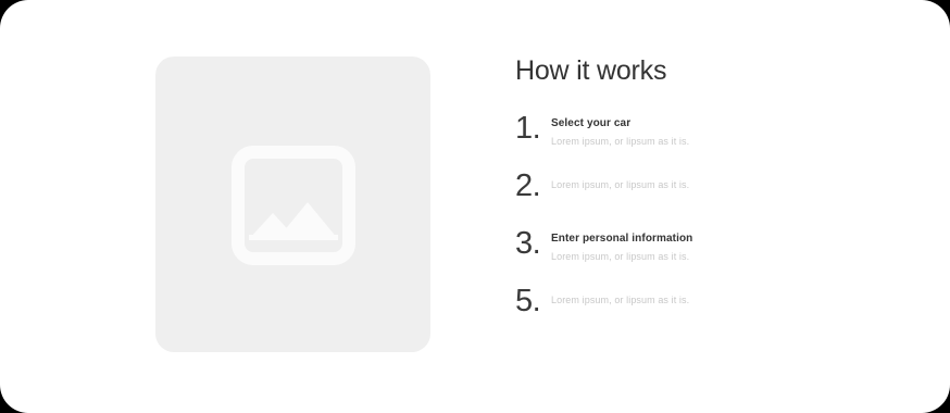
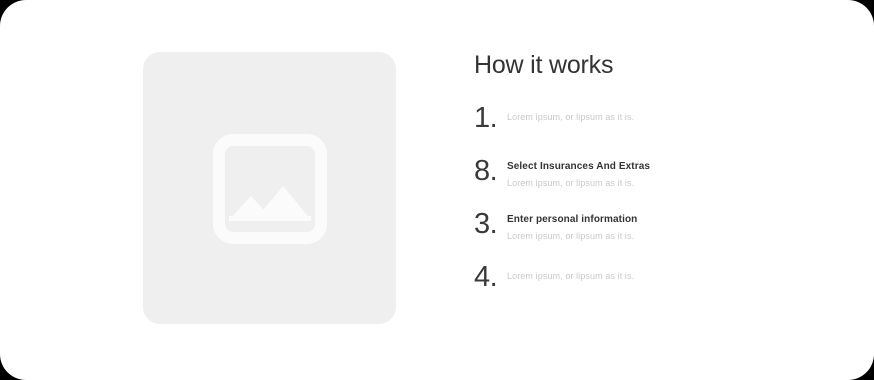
  How it works
  1.
- Select your car
  Lorem ipsum, or lipsum as it is.
- 2.
+ 8.
+ Select Insurances And Extras
  Lorem ipsum, or lipsum as it is.
  3.
  Enter personal information
  Lorem ipsum, or lipsum as it is.
- 5.
+ 4.
  Lorem ipsum, or lipsum as it is.
